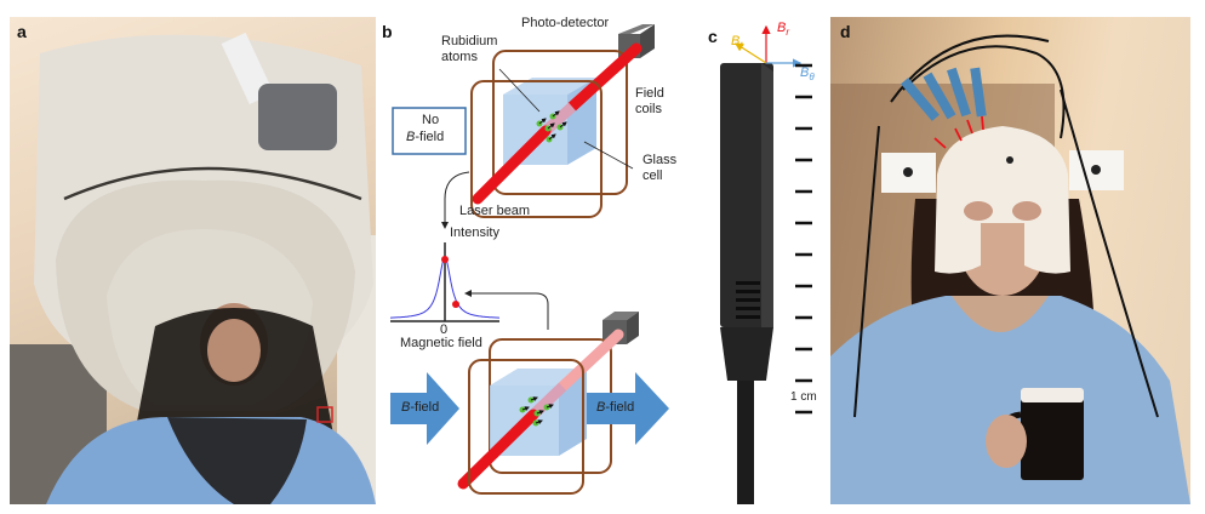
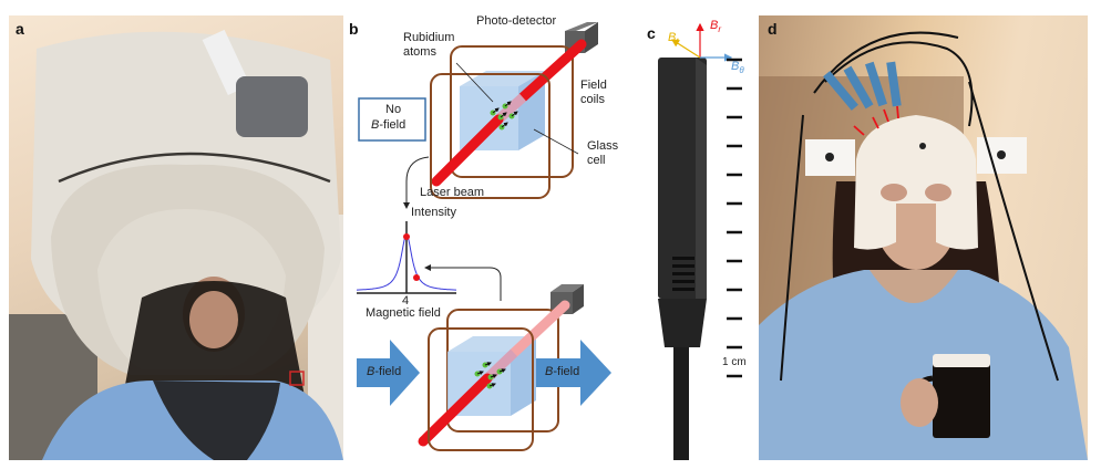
  a
  b
  Photo-detector
  Rubidium
  atoms
  Field
  coils
  Glass
  cell
  No
  B-field
  Laser beam
  Intensity
- 0
+ 4
  Magnetic field
  B-field
  B-field
  c
  Br
  Bt
  Bθ
  1 cm
  d
